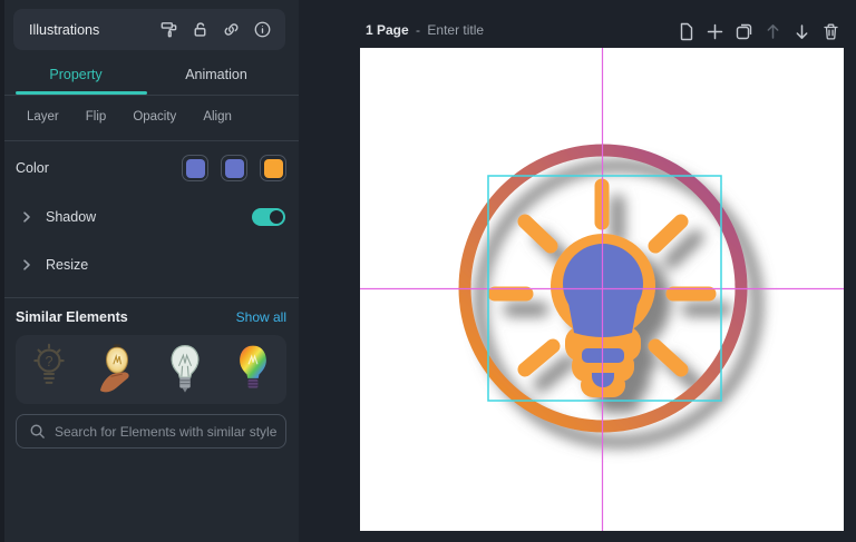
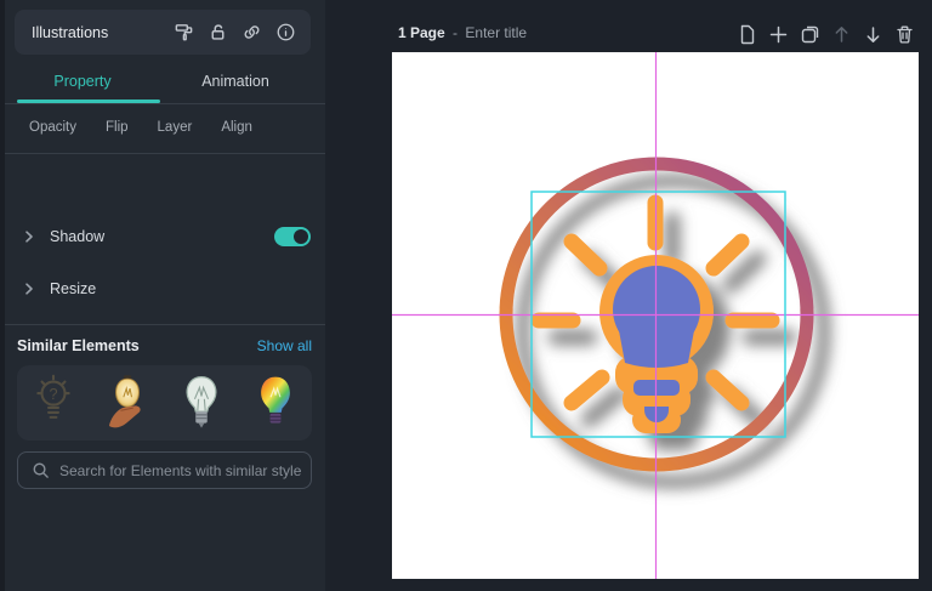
  Illustrations
  Property
  Animation
- Layer
+ Opacity
  Flip
- Opacity
+ Layer
  Align
- Color
  Shadow
  Resize
  Similar Elements
  Show all
  ?
  Search for Elements with similar style
  1 Page - Enter title
